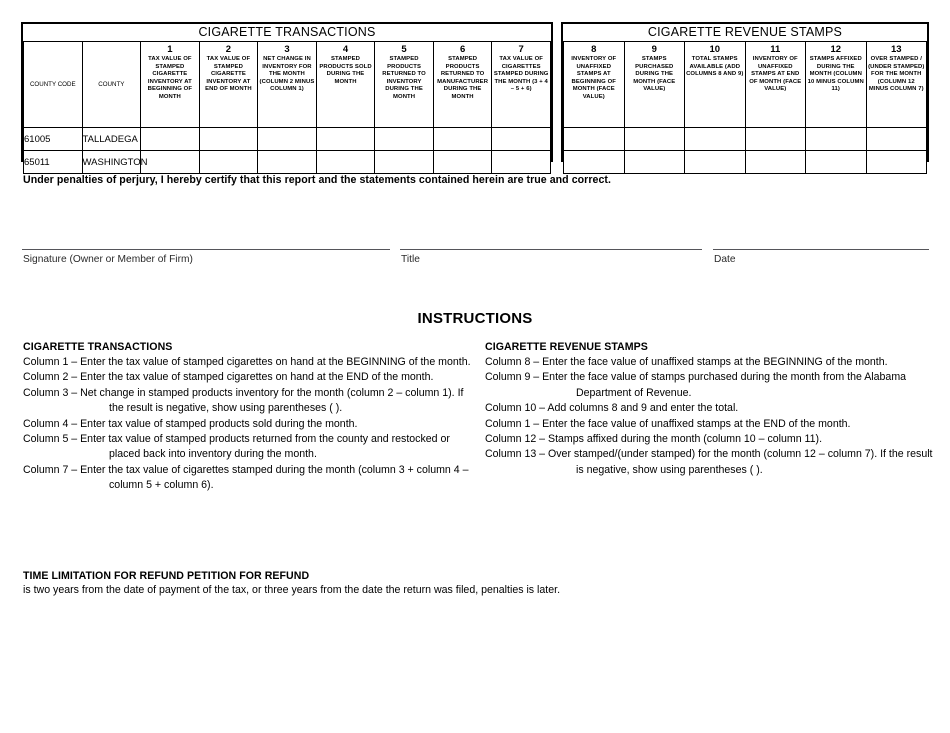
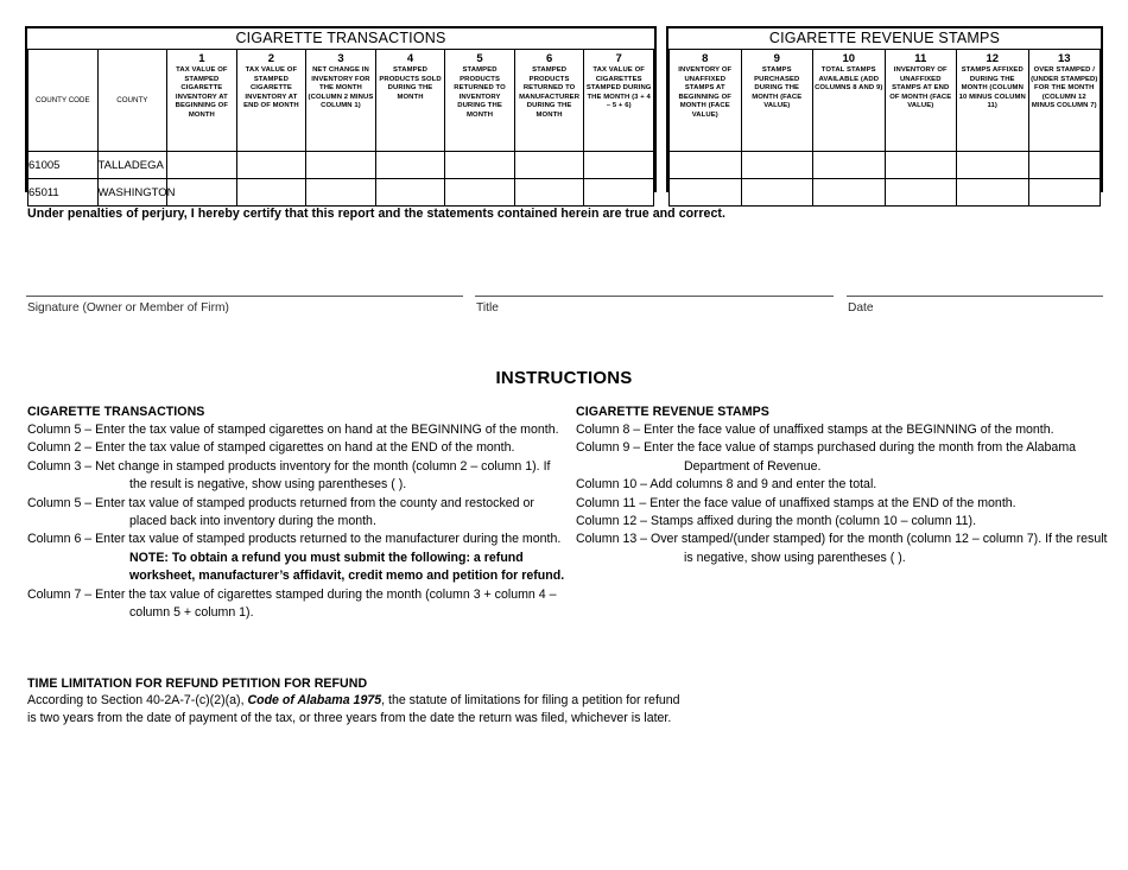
  CIGARETTE TRANSACTIONS
  61005	TALLADEGA
  65011	WASHINGTON
  CIGARETTE REVENUE STAMPS
  Under penalties of perjury, I hereby certify that this report and the statements contained herein are true and correct.
  Signature (Owner or Member of Firm)
  Title
  Date
  INSTRUCTIONS
  CIGARETTE TRANSACTIONS
- Column 1 – Enter the tax value of stamped cigarettes on hand at the BEGINNING of the month.
+ Column 5 – Enter the tax value of stamped cigarettes on hand at the BEGINNING of the month.
  Column 2 – Enter the tax value of stamped cigarettes on hand at the END of the month.
  Column 3 – Net change in stamped products inventory for the month (column 2 – column 1). If the result is negative, show using parentheses ( ).
- Column 4 – Enter tax value of stamped products sold during the month.
  Column 5 – Enter tax value of stamped products returned from the county and restocked or placed back into inventory during the month.
+ Column 6 – Enter tax value of stamped products returned to the manufacturer during the month. NOTE: To obtain a refund you must submit the following: a refund worksheet, manufacturer’s affidavit, credit memo and petition for refund.
- Column 7 – Enter the tax value of cigarettes stamped during the month (column 3 + column 4 – column 5 + column 6).
+ Column 7 – Enter the tax value of cigarettes stamped during the month (column 3 + column 4 – column 5 + column 1).
  CIGARETTE REVENUE STAMPS
  Column 8 – Enter the face value of unaffixed stamps at the BEGINNING of the month.
  Column 9 – Enter the face value of stamps purchased during the month from the Alabama Department of Revenue.
  Column 10 – Add columns 8 and 9 and enter the total.
- Column 1 – Enter the face value of unaffixed stamps at the END of the month.
+ Column 11 – Enter the face value of unaffixed stamps at the END of the month.
  Column 12 – Stamps affixed during the month (column 10 – column 11).
  Column 13 – Over stamped/(under stamped) for the month (column 12 – column 7). If the result is negative, show using parentheses ( ).
  TIME LIMITATION FOR REFUND PETITION FOR REFUND
+ According to Section 40-2A-7-(c)(2)(a), Code of Alabama 1975, the statute of limitations for filing a petition for refund
- is two years from the date of payment of the tax, or three years from the date the return was filed, penalties is later.
+ is two years from the date of payment of the tax, or three years from the date the return was filed, whichever is later.
